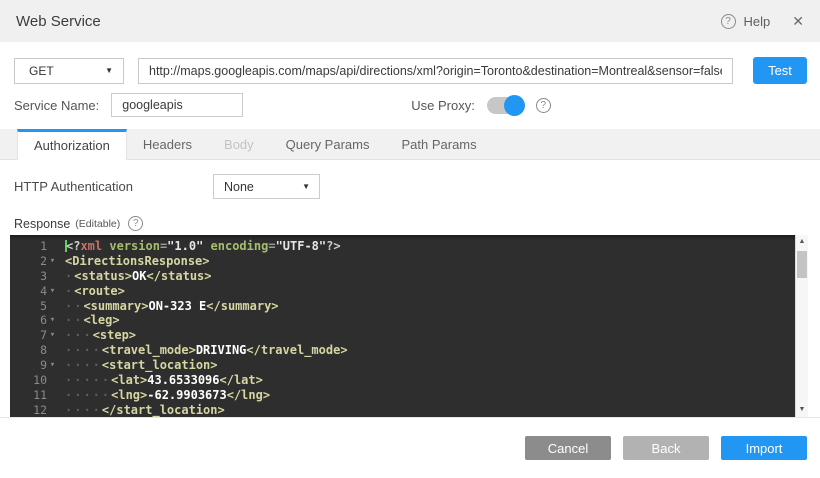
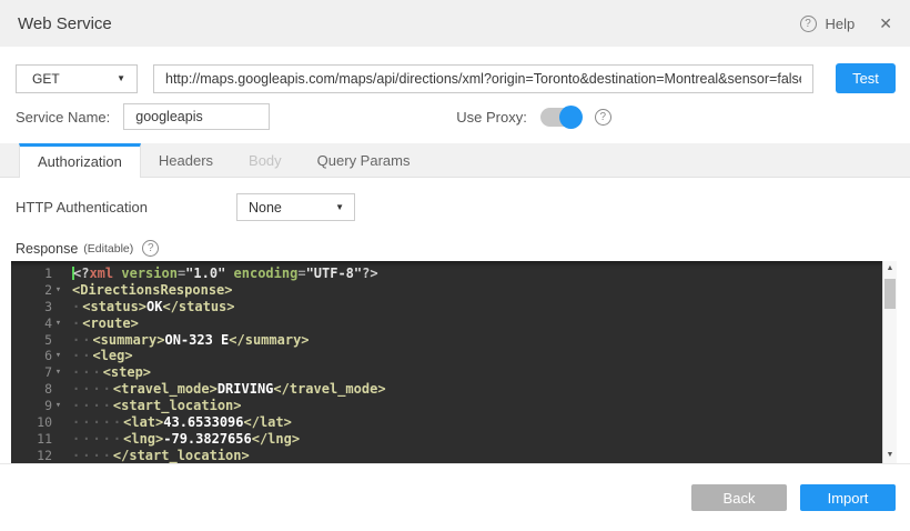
  Web Service
  ?
  Help
  ✕
  GET
  ▼
  http://maps.googleapis.com/maps/api/directions/xml?origin=Toronto&destination=Montreal&sensor=fals
  Test
  Service Name:
  googleapis
  Use Proxy:
  ?
  Authorization
  Headers
  Body
  Query Params
- Path Params
  HTTP Authentication
  None
  ▼
  Response
  (Editable)
  ?
  1
  <?xml version="1.0" encoding="UTF-8"?>
  2
  ▾
  <DirectionsResponse>
  3
  ·<status>OK</status>
  4
  ▾
  ·<route>
  5
  ··<summary>ON-323 E</summary>
  6
  ▾
  ··<leg>
  7
  ▾
  ···<step>
  8
  ····<travel_mode>DRIVING</travel_mode>
  9
  ▾
  ····<start_location>
  10
  ·····<lat>43.6533096</lat>
  11
- ·····<lng>-62.9903673</lng>
+ ·····<lng>-79.3827656</lng>
  12
  ····</start_location>
- Cancel
  Back
  Import
